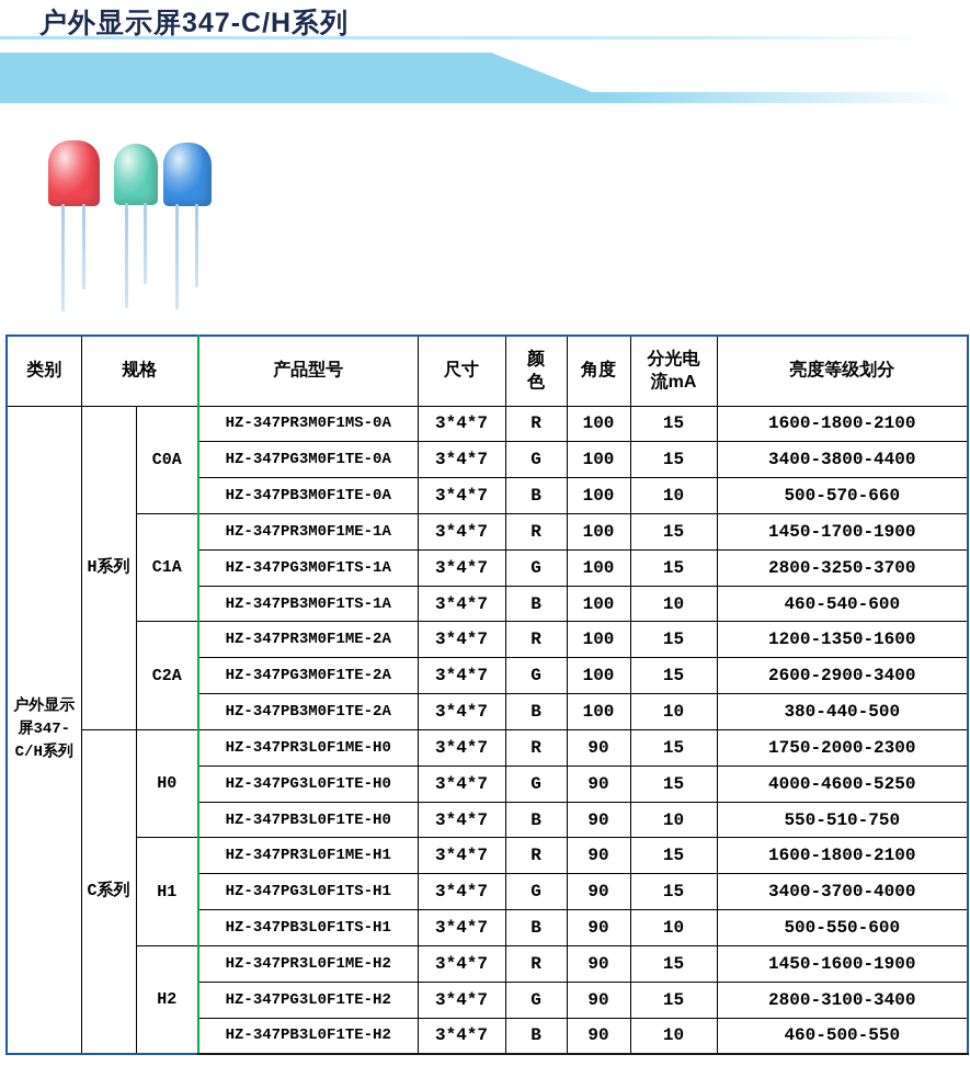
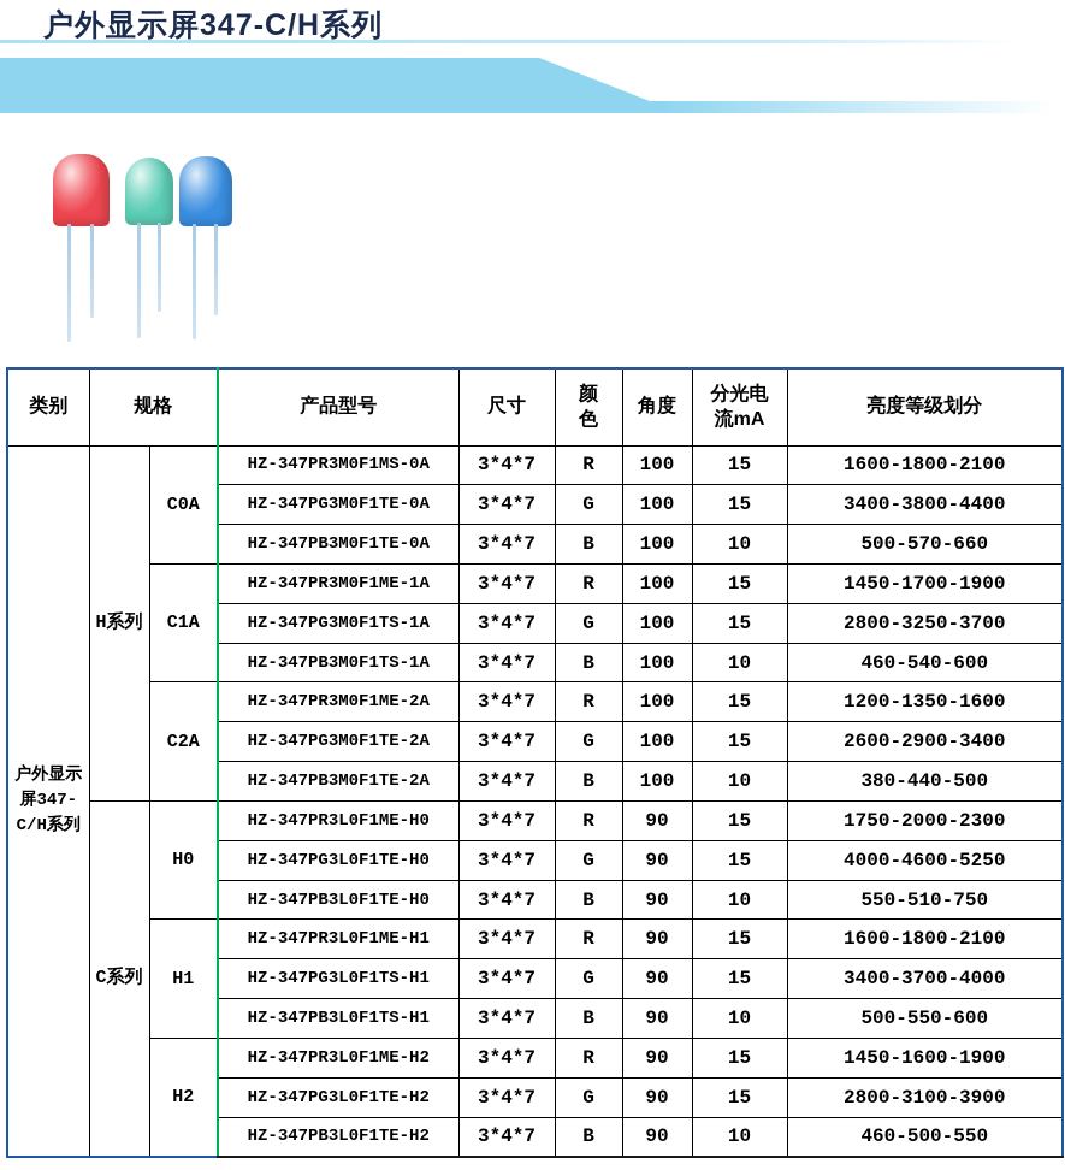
  户外显示屏347-C/H系列
  类别	规格	产品型号	尺寸	颜色	角度	分光电流mA	亮度等级划分
  户外显示屏347-C/H系列	H系列	C0A	HZ-347PR3M0F1MS-0A	3*4*7	R	100	15	1600-1800-2100
  HZ-347PG3M0F1TE-0A	3*4*7	G	100	15	3400-3800-4400
  HZ-347PB3M0F1TE-0A	3*4*7	B	100	10	500-570-660
  C1A	HZ-347PR3M0F1ME-1A	3*4*7	R	100	15	1450-1700-1900
  HZ-347PG3M0F1TS-1A	3*4*7	G	100	15	2800-3250-3700
  HZ-347PB3M0F1TS-1A	3*4*7	B	100	10	460-540-600
  C2A	HZ-347PR3M0F1ME-2A	3*4*7	R	100	15	1200-1350-1600
  HZ-347PG3M0F1TE-2A	3*4*7	G	100	15	2600-2900-3400
  HZ-347PB3M0F1TE-2A	3*4*7	B	100	10	380-440-500
  C系列	H0	HZ-347PR3L0F1ME-H0	3*4*7	R	90	15	1750-2000-2300
  HZ-347PG3L0F1TE-H0	3*4*7	G	90	15	4000-4600-5250
  HZ-347PB3L0F1TE-H0	3*4*7	B	90	10	550-510-750
  H1	HZ-347PR3L0F1ME-H1	3*4*7	R	90	15	1600-1800-2100
  HZ-347PG3L0F1TS-H1	3*4*7	G	90	15	3400-3700-4000
  HZ-347PB3L0F1TS-H1	3*4*7	B	90	10	500-550-600
  H2	HZ-347PR3L0F1ME-H2	3*4*7	R	90	15	1450-1600-1900
- HZ-347PG3L0F1TE-H2	3*4*7	G	90	15	2800-3100-3400
+ HZ-347PG3L0F1TE-H2	3*4*7	G	90	15	2800-3100-3900
  HZ-347PB3L0F1TE-H2	3*4*7	B	90	10	460-500-550
